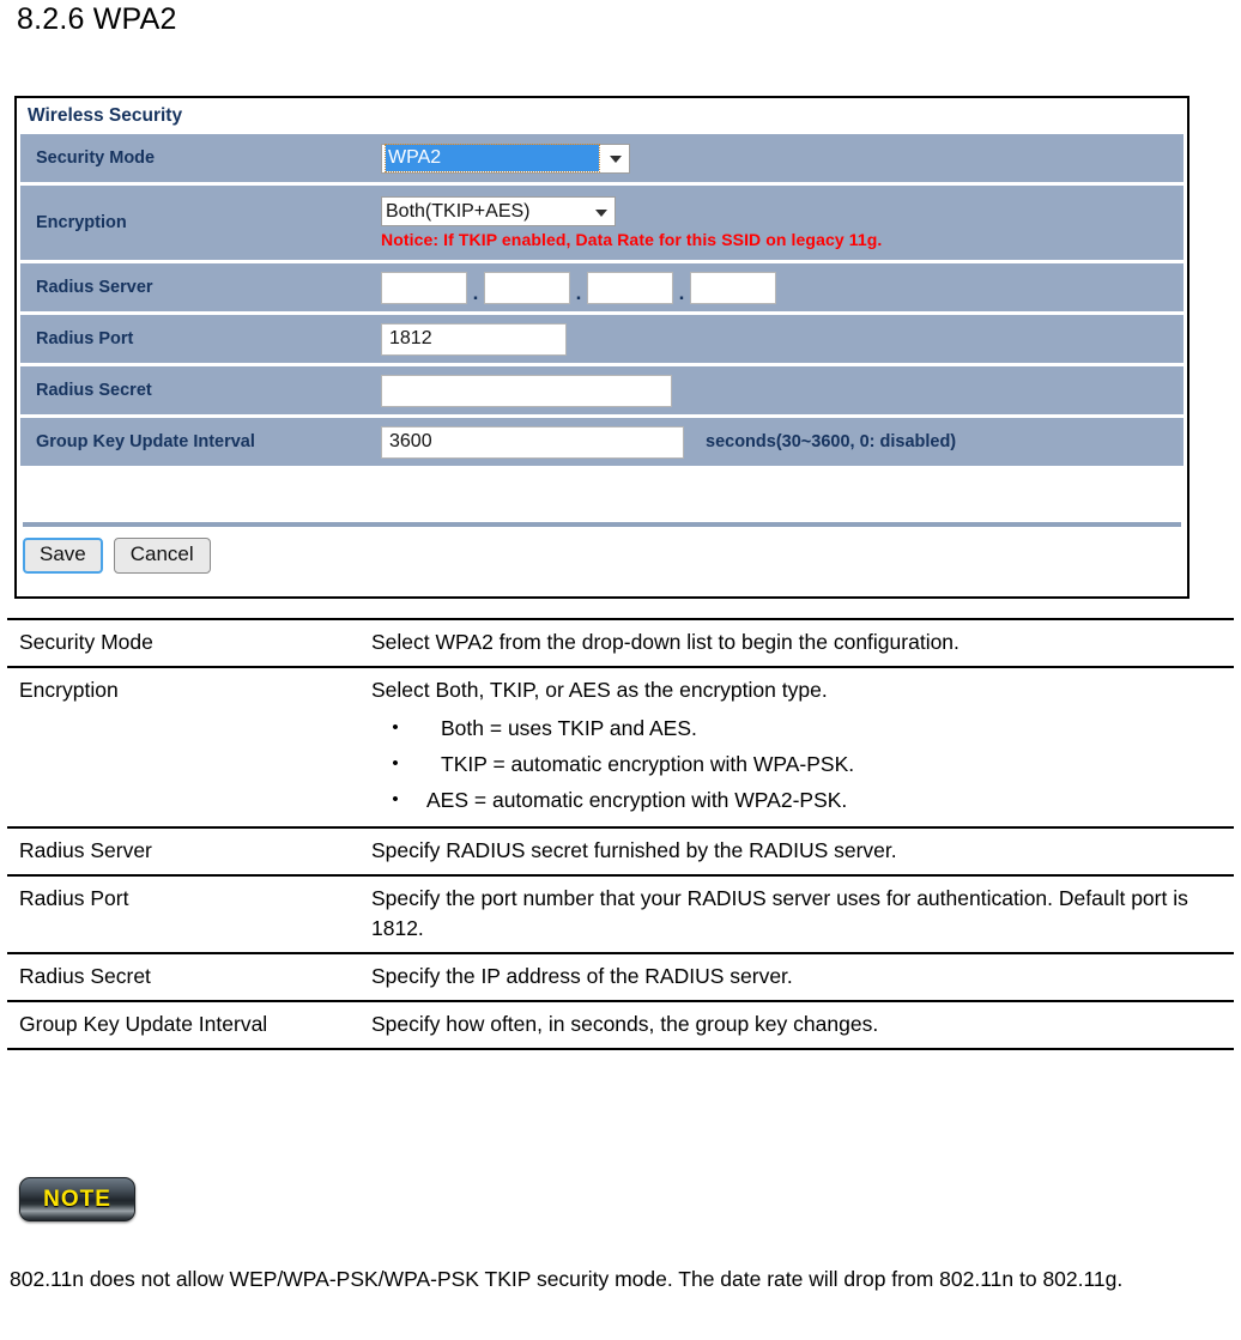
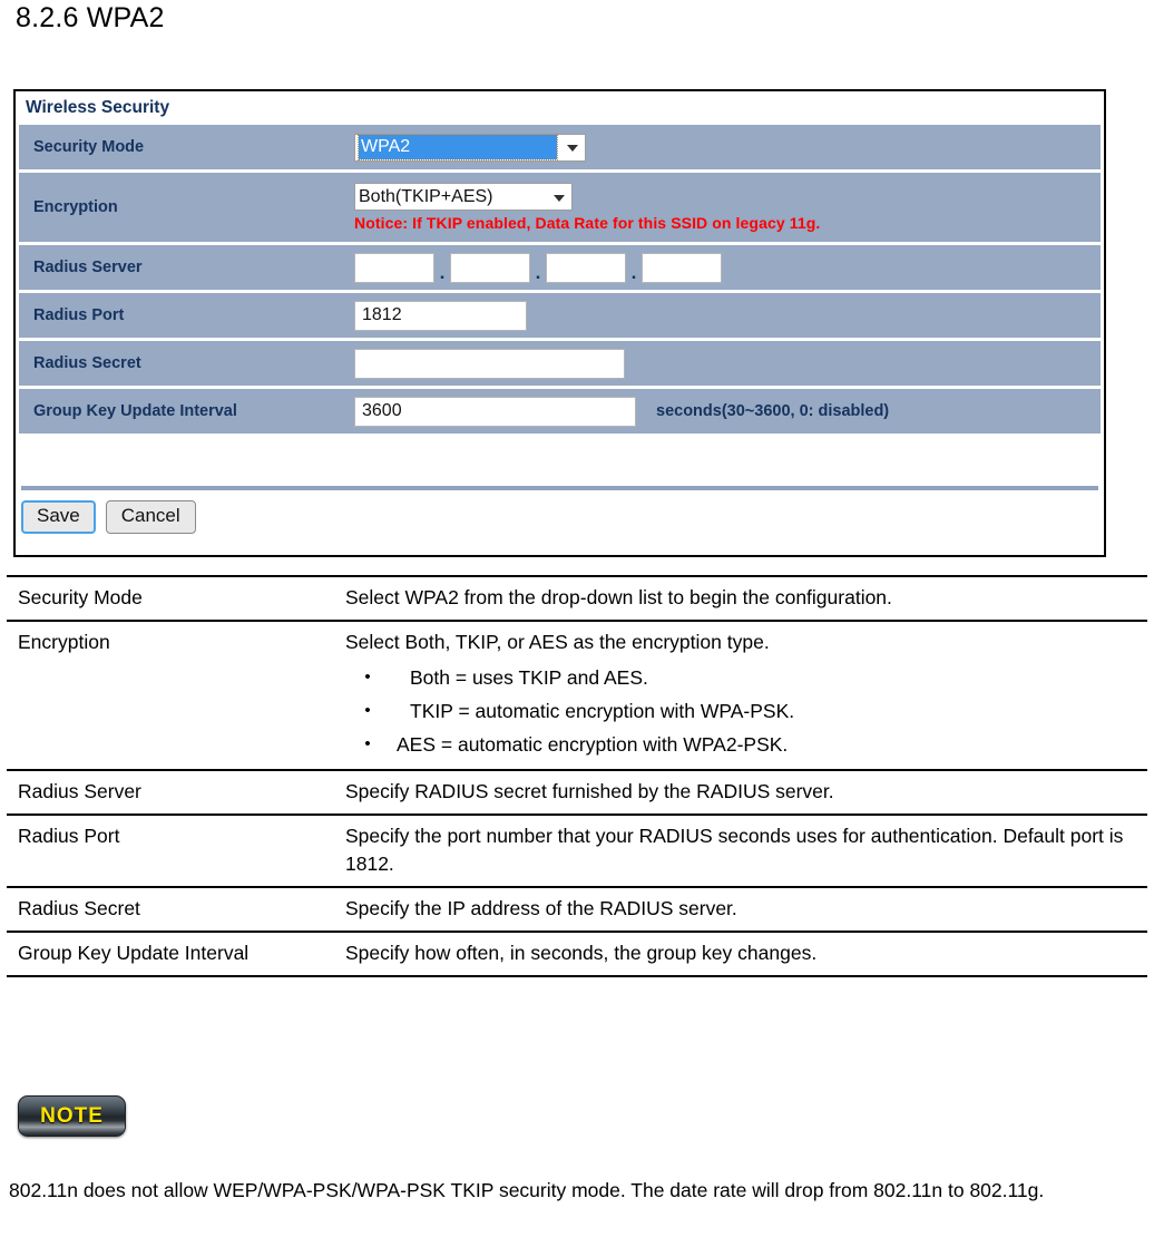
  8.2.6 WPA2
  Wireless Security
  Security Mode
  WPA2
  Encryption
  Both(TKIP+AES)
  Notice: If TKIP enabled, Data Rate for this SSID on legacy 11g.
  Radius Server
  .
  .
  .
  Radius Port
  1812
  Radius Secret
  Group Key Update Interval
  3600
  seconds(30~3600, 0: disabled)
  Save
  Cancel
  Security Mode	Select WPA2 from the drop-down list to begin the configuration.
  Encryption	Select Both, TKIP, or AES as the encryption type. • Both = uses TKIP and AES. • TKIP = automatic encryption with WPA-PSK. • AES = automatic encryption with WPA2-PSK.
  Radius Server	Specify RADIUS secret furnished by the RADIUS server.
- Radius Port	Specify the port number that your RADIUS server uses for authentication. Default port is 1812.
+ Radius Port	Specify the port number that your RADIUS seconds uses for authentication. Default port is 1812.
  Radius Secret	Specify the IP address of the RADIUS server.
  Group Key Update Interval	Specify how often, in seconds, the group key changes.
  NOTE
  802.11n does not allow WEP/WPA-PSK/WPA-PSK TKIP security mode. The date rate will drop from 802.11n to 802.11g.
